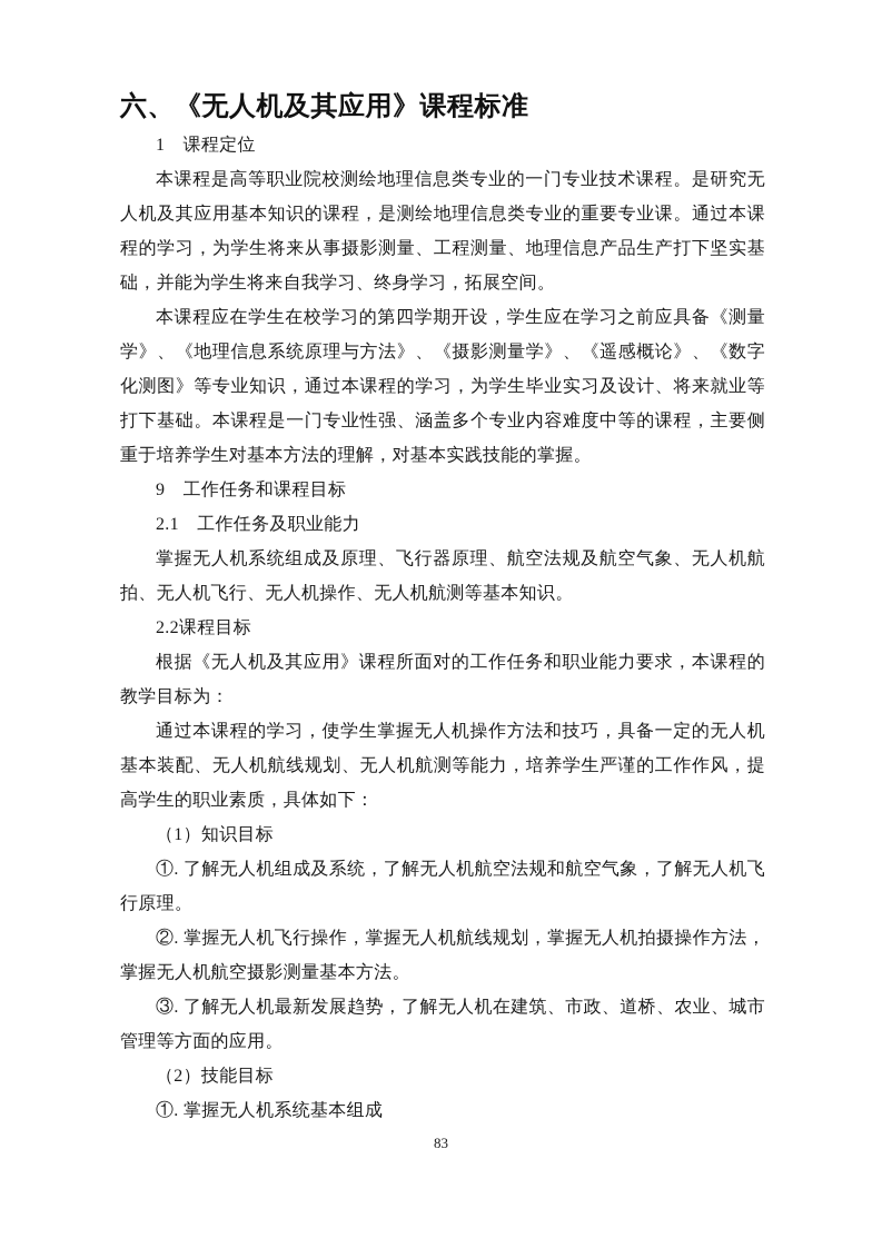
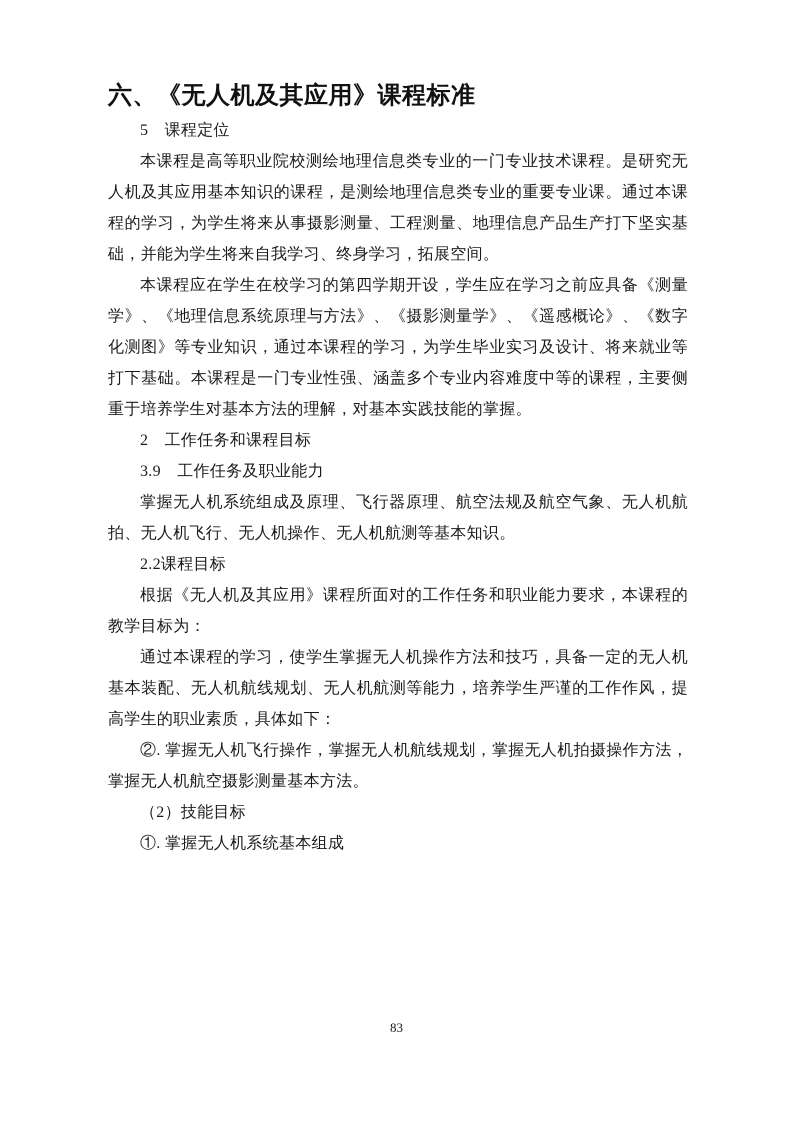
  六、《无人机及其应用》课程标准
- 1 课程定位
+ 5 课程定位
  本课程是高等职业院校测绘地理信息类专业的一门专业技术课程。是研究无人机及其应用基本知识的课程，是测绘地理信息类专业的重要专业课。通过本课程的学习，为学生将来从事摄影测量、工程测量、地理信息产品生产打下坚实基础，并能为学生将来自我学习、终身学习，拓展空间。
  本课程应在学生在校学习的第四学期开设，学生应在学习之前应具备《测量学》、《地理信息系统原理与方法》、《摄影测量学》、《遥感概论》、《数字化测图》等专业知识，通过本课程的学习，为学生毕业实习及设计、将来就业等打下基础。本课程是一门专业性强、涵盖多个专业内容难度中等的课程，主要侧重于培养学生对基本方法的理解，对基本实践技能的掌握。
- 9 工作任务和课程目标
+ 2 工作任务和课程目标
- 2.1 工作任务及职业能力
+ 3.9 工作任务及职业能力
  掌握无人机系统组成及原理、飞行器原理、航空法规及航空气象、无人机航拍、无人机飞行、无人机操作、无人机航测等基本知识。
  2.2课程目标
  根据《无人机及其应用》课程所面对的工作任务和职业能力要求，本课程的教学目标为：
  通过本课程的学习，使学生掌握无人机操作方法和技巧，具备一定的无人机基本装配、无人机航线规划、无人机航测等能力，培养学生严谨的工作作风，提高学生的职业素质，具体如下：
- （1）知识目标
- ①. 了解无人机组成及系统，了解无人机航空法规和航空气象，了解无人机飞行原理。
  ②. 掌握无人机飞行操作，掌握无人机航线规划，掌握无人机拍摄操作方法，掌握无人机航空摄影测量基本方法。
- ③. 了解无人机最新发展趋势，了解无人机在建筑、市政、道桥、农业、城市管理等方面的应用。
  （2）技能目标
  ①. 掌握无人机系统基本组成
  83
